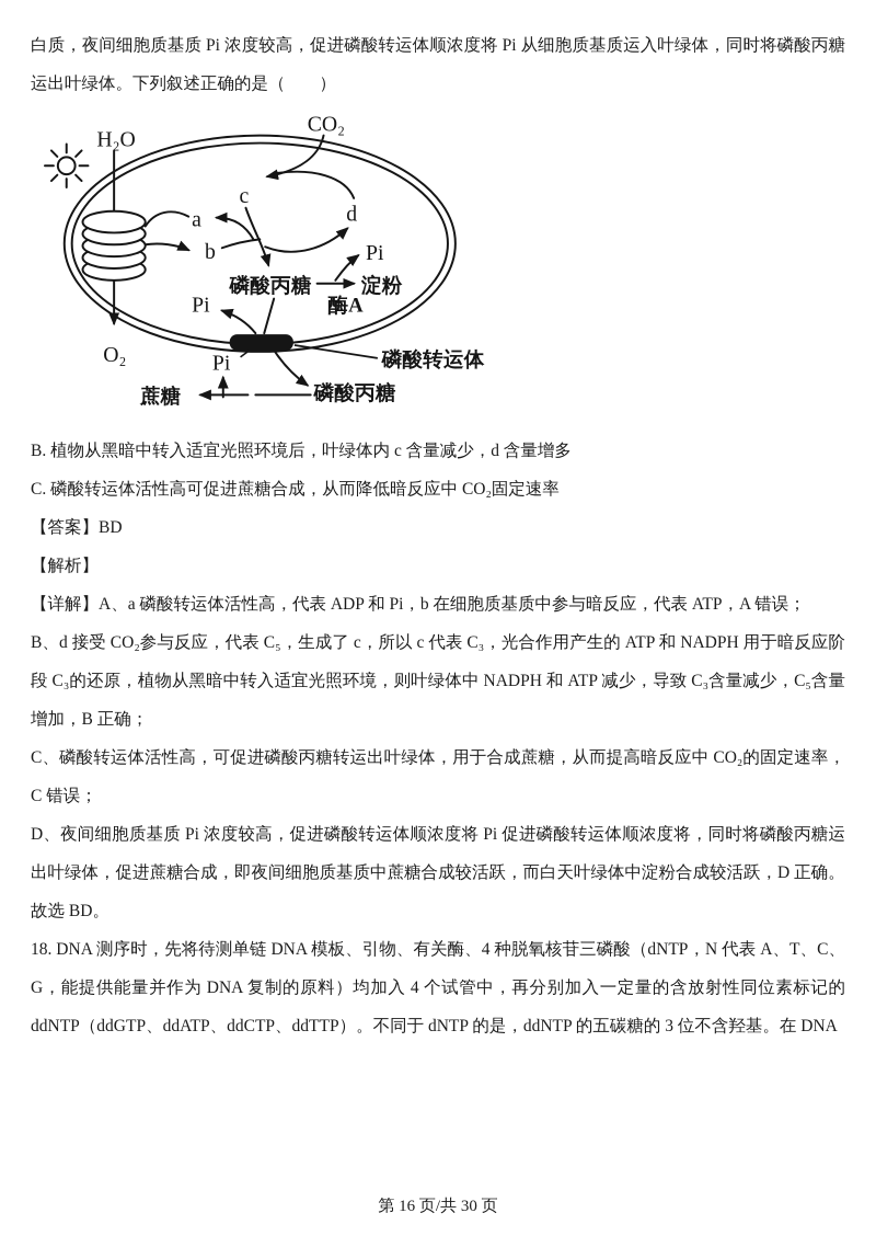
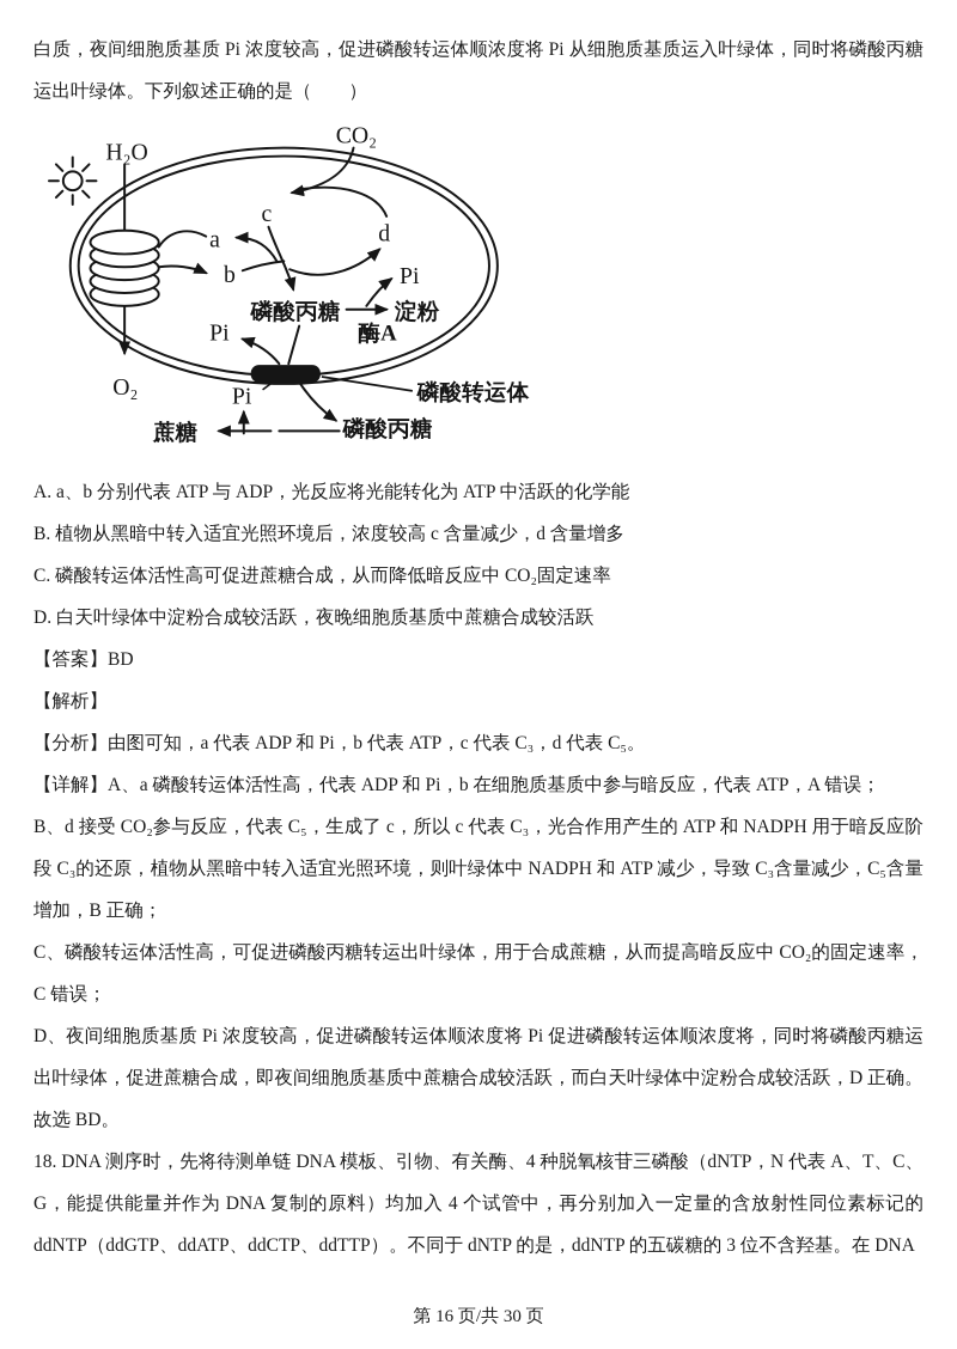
  白质，夜间细胞质基质 Pi 浓度较高，促进磷酸转运体顺浓度将 Pi 从细胞质基质运入叶绿体，同时将磷酸丙糖运出叶绿体。下列叙述正确的是（ ）
  H₂O
  CO₂
  O₂
  a
  b
  c
  d
  Pi
  Pi
  Pi
  磷酸丙糖
  淀粉
  酶A
  磷酸转运体
  磷酸丙糖
  蔗糖
+ A. a、b 分别代表 ATP 与 ADP，光反应将光能转化为 ATP 中活跃的化学能
- B. 植物从黑暗中转入适宜光照环境后，叶绿体内 c 含量减少，d 含量增多
+ B. 植物从黑暗中转入适宜光照环境后，浓度较高 c 含量减少，d 含量增多
  C. 磷酸转运体活性高可促进蔗糖合成，从而降低暗反应中 CO₂固定速率
+ D. 白天叶绿体中淀粉合成较活跃，夜晚细胞质基质中蔗糖合成较活跃
  【答案】BD
  【解析】
+ 【分析】由图可知，a 代表 ADP 和 Pi，b 代表 ATP，c 代表 C₃，d 代表 C₅。
  【详解】A、a 磷酸转运体活性高，代表 ADP 和 Pi，b 在细胞质基质中参与暗反应，代表 ATP，A 错误；
  B、d 接受 CO₂参与反应，代表 C₅，生成了 c，所以 c 代表 C₃，光合作用产生的 ATP 和 NADPH 用于暗反应阶段 C₃的还原，植物从黑暗中转入适宜光照环境，则叶绿体中 NADPH 和 ATP 减少，导致 C₃含量减少，C₅含量增加，B 正确；
  C、磷酸转运体活性高，可促进磷酸丙糖转运出叶绿体，用于合成蔗糖，从而提高暗反应中 CO₂的固定速率，C 错误；
  D、夜间细胞质基质 Pi 浓度较高，促进磷酸转运体顺浓度将 Pi 促进磷酸转运体顺浓度将，同时将磷酸丙糖运出叶绿体，促进蔗糖合成，即夜间细胞质基质中蔗糖合成较活跃，而白天叶绿体中淀粉合成较活跃，D 正确。
  故选 BD。
  18. DNA 测序时，先将待测单链 DNA 模板、引物、有关酶、4 种脱氧核苷三磷酸（dNTP，N 代表 A、T、C、G，能提供能量并作为 DNA 复制的原料）均加入 4 个试管中，再分别加入一定量的含放射性同位素标记的 ddNTP（ddGTP、ddATP、ddCTP、ddTTP）。不同于 dNTP 的是，ddNTP 的五碳糖的 3 位不含羟基。在 DNA
  第 16 页/共 30 页
